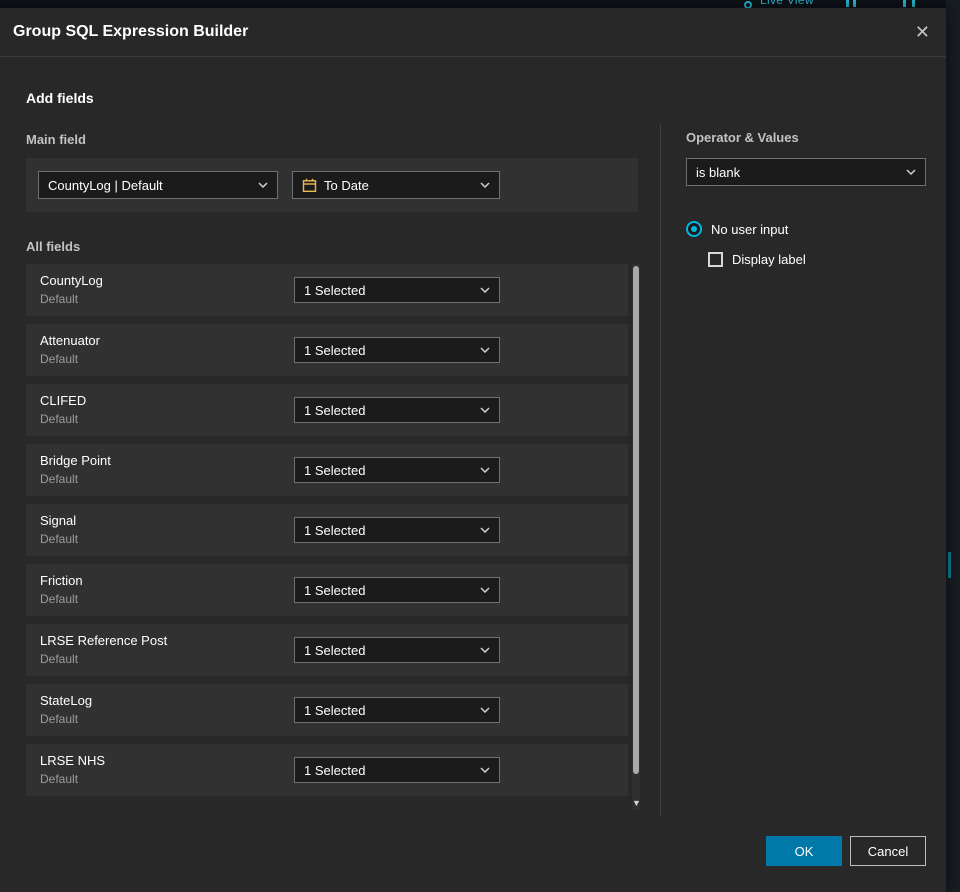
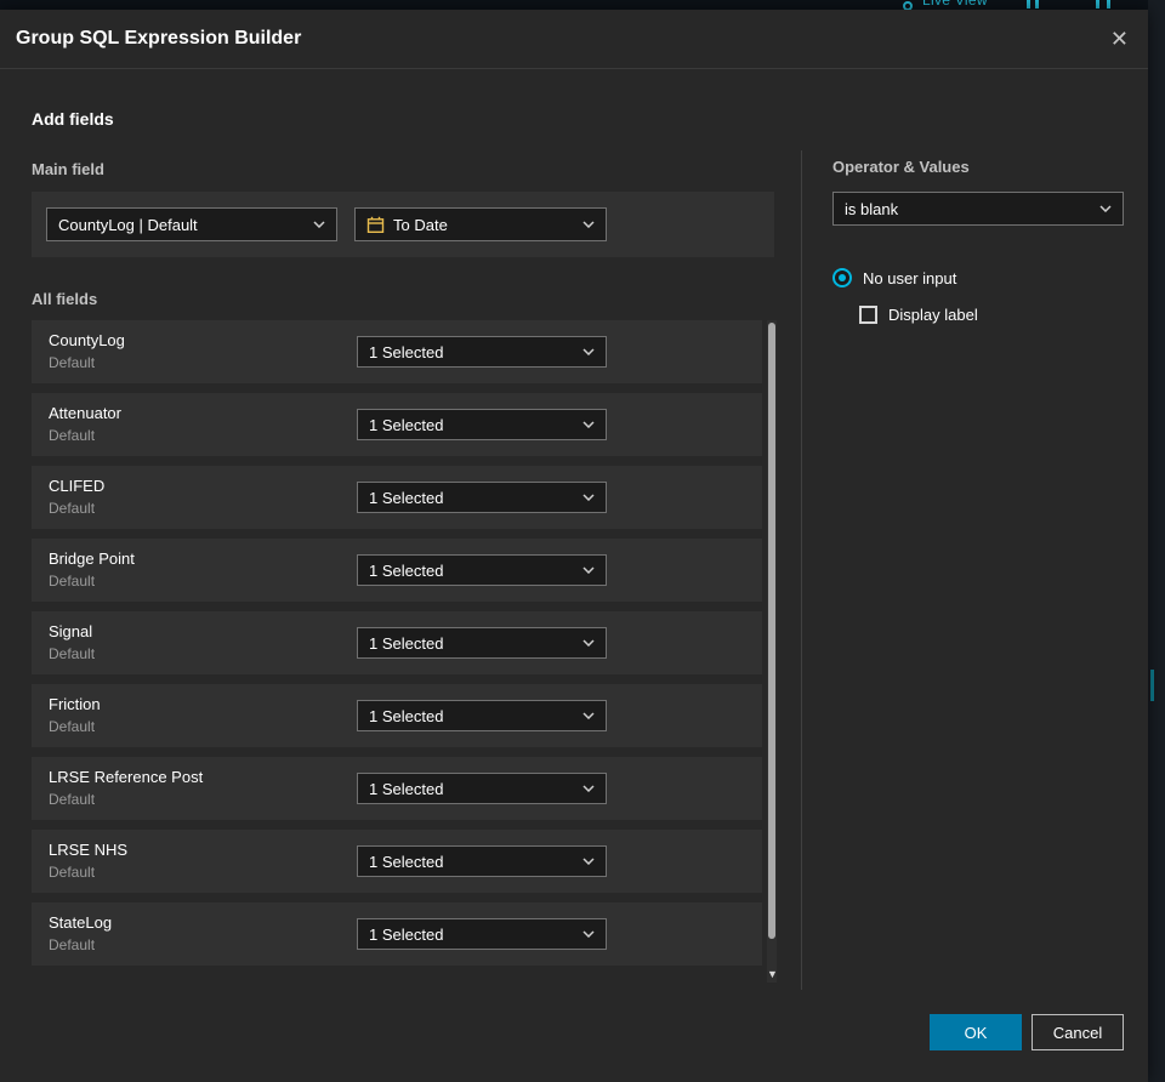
  Live View
  Group SQL Expression Builder
  ✕
  Add fields
  Main field
  CountyLog | Default
  To Date
  All fields
  CountyLog
  Default
  1 Selected
  Attenuator
  Default
  1 Selected
  CLIFED
  Default
  1 Selected
  Bridge Point
  Default
  1 Selected
  Signal
  Default
  1 Selected
  Friction
  Default
  1 Selected
  LRSE Reference Post
  Default
  1 Selected
- StateLog
+ LRSE NHS
  Default
  1 Selected
- LRSE NHS
+ StateLog
  Default
  1 Selected
  ▼
  Operator & Values
  is blank
  No user input
  Display label
  OK
  Cancel
